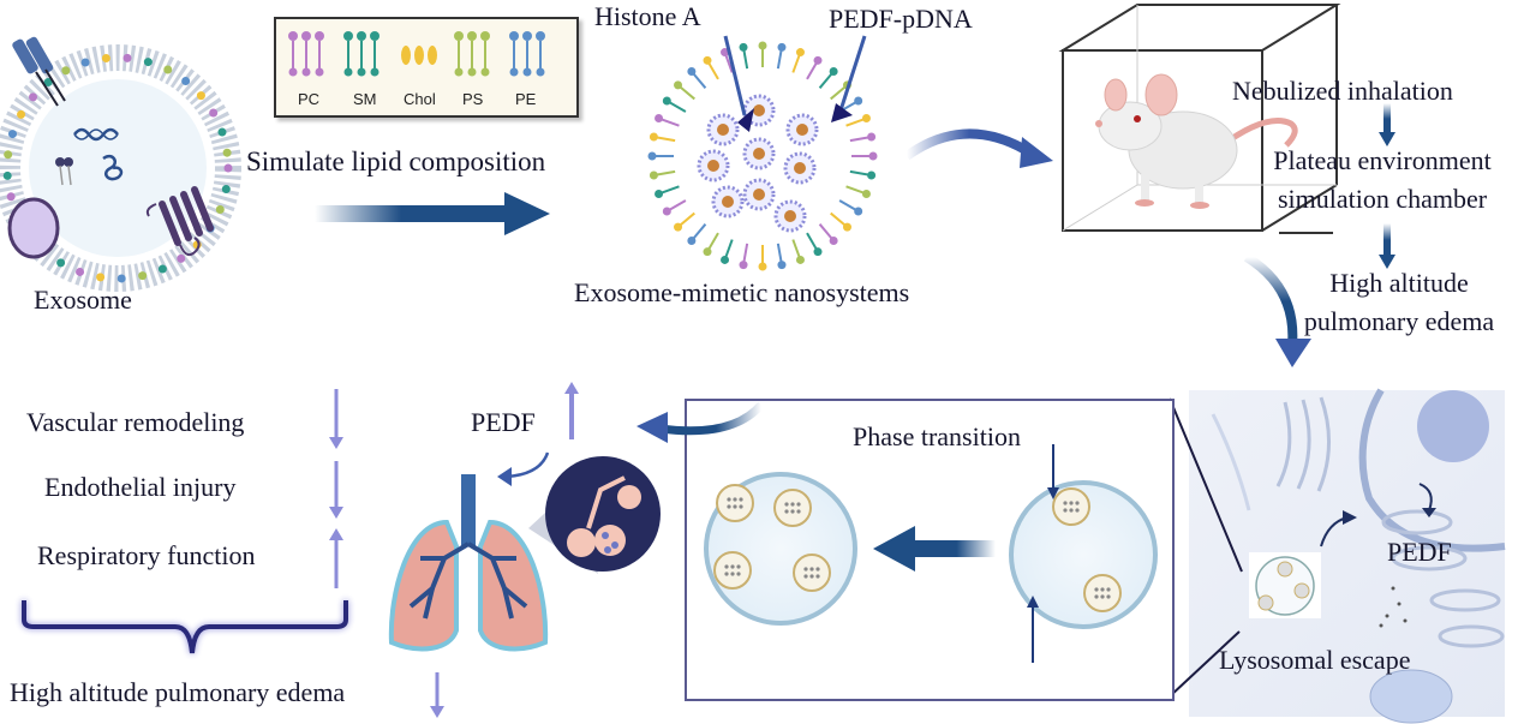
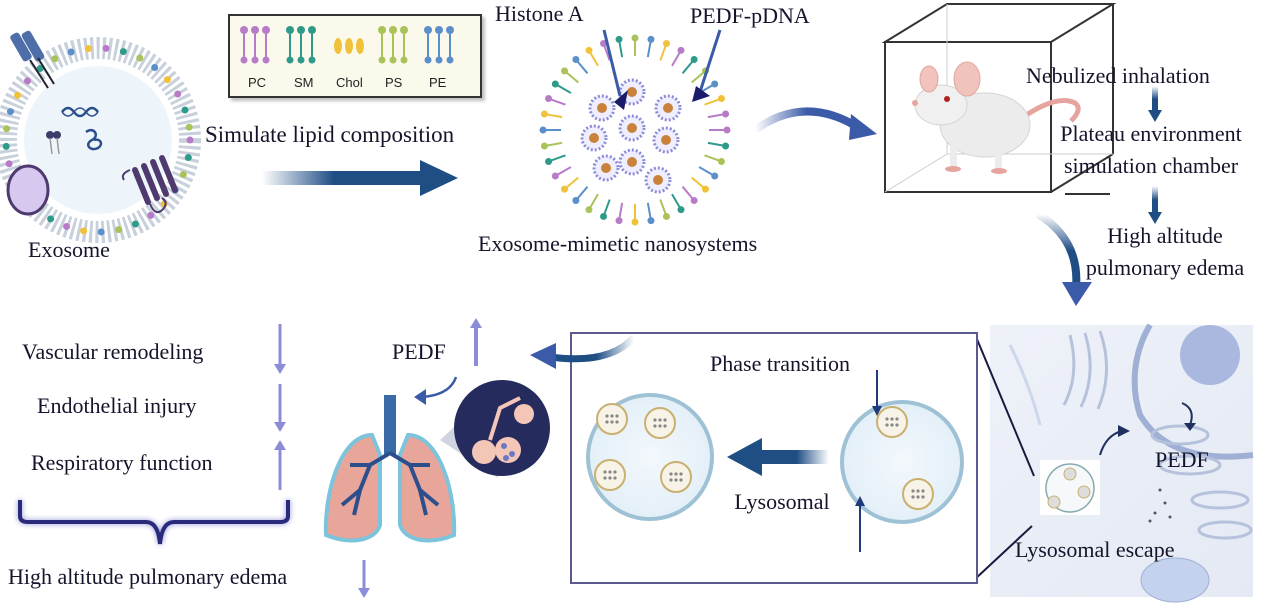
  Exosome
  PC
  SM
  Chol
  PS
  PE
  Simulate lipid composition
  Histone A
  PEDF-pDNA
  Exosome-mimetic nanosystems
  Nebulized inhalation
  Plateau environment
  simulation chamber
  High altitude
  pulmonary edema
  PEDF
  Lysosomal escape
  Phase transition
+ Lysosomal
  PEDF
  Vascular remodeling
  Endothelial injury
  Respiratory function
  High altitude pulmonary edema
